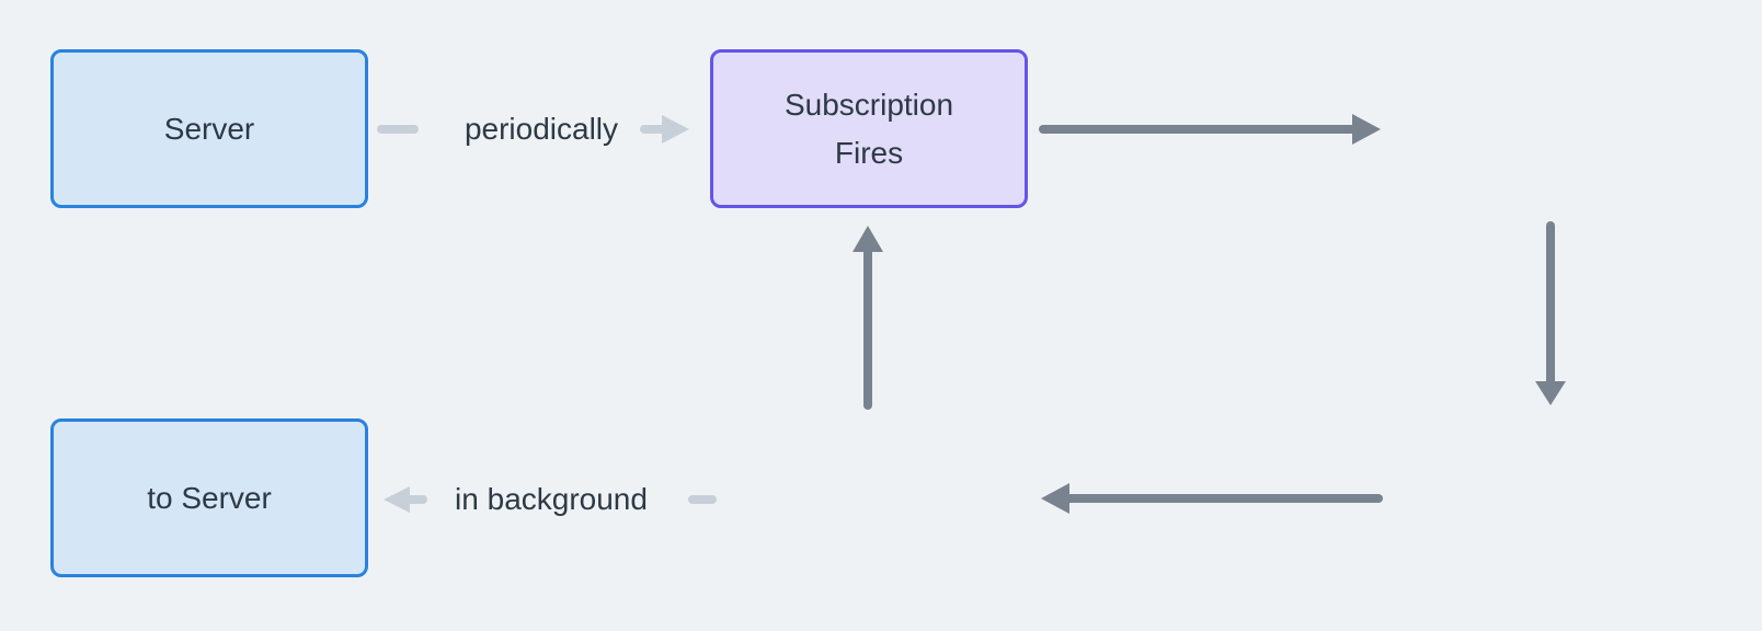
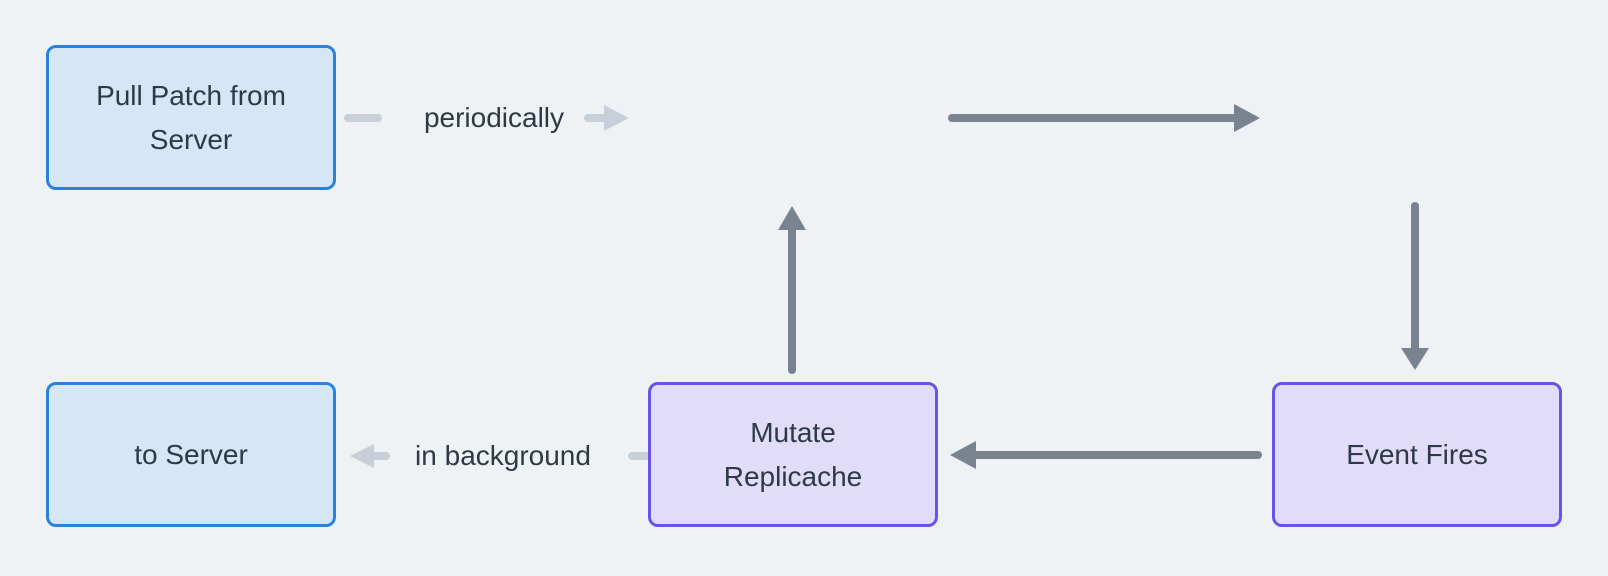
+ Pull Patch from
  Server
- Subscription
- Fires
  to Server
+ Mutate
+ Replicache
+ Event Fires
  periodically
  in background
